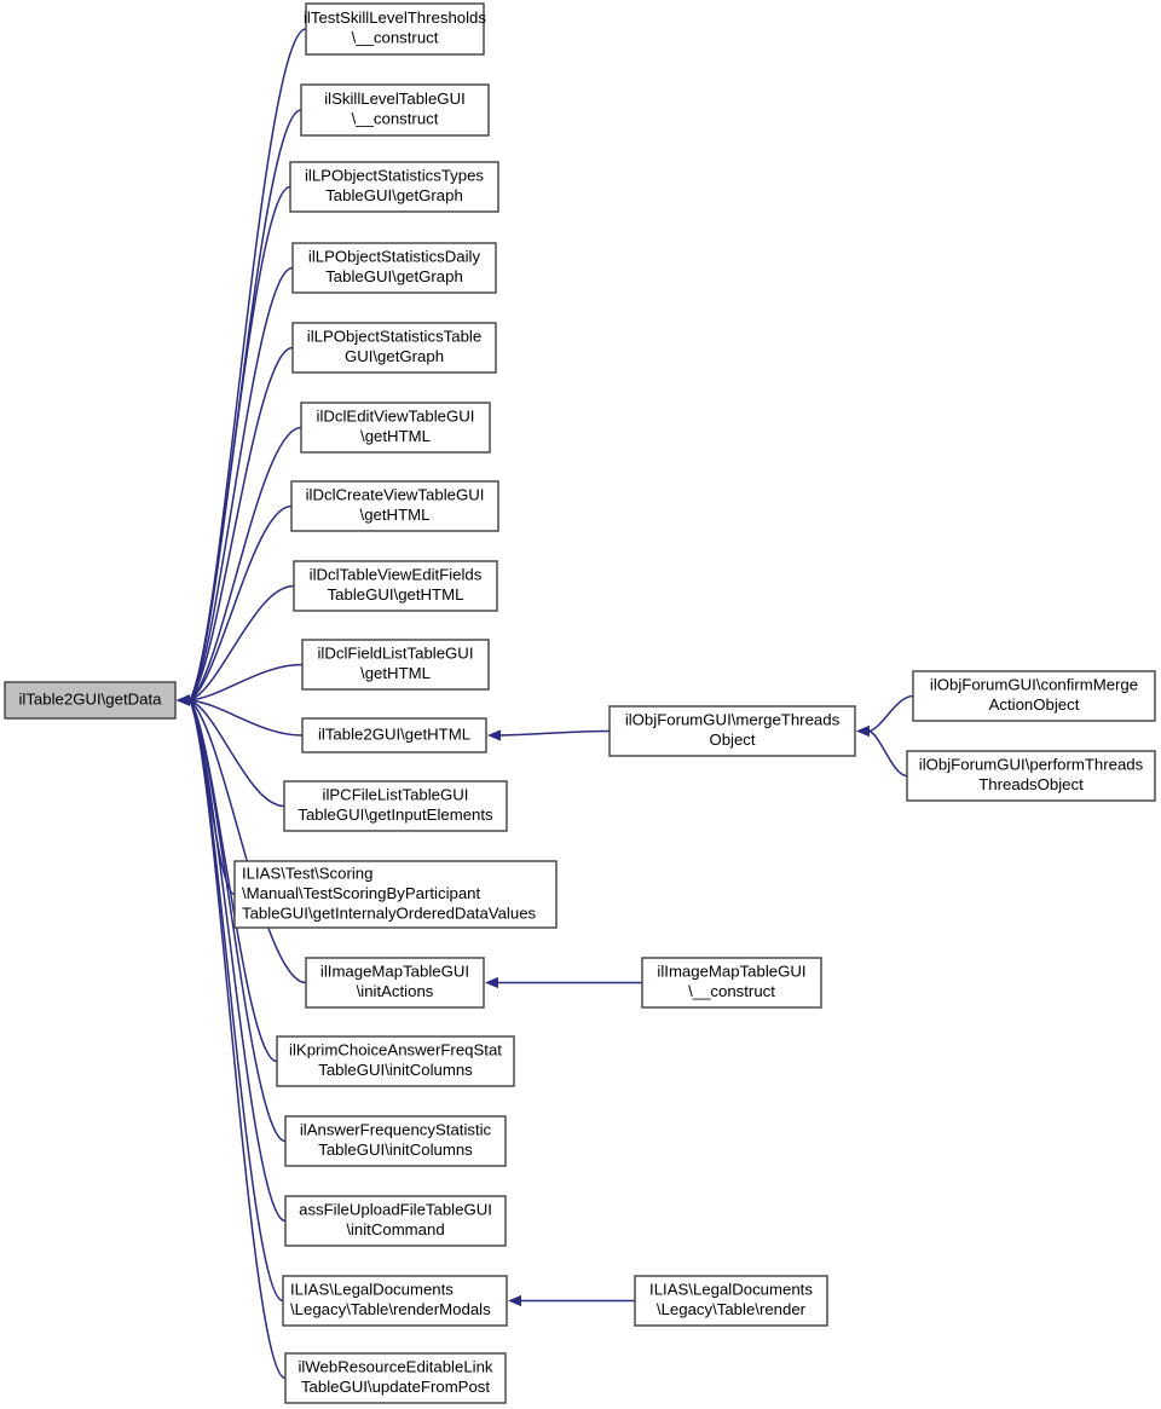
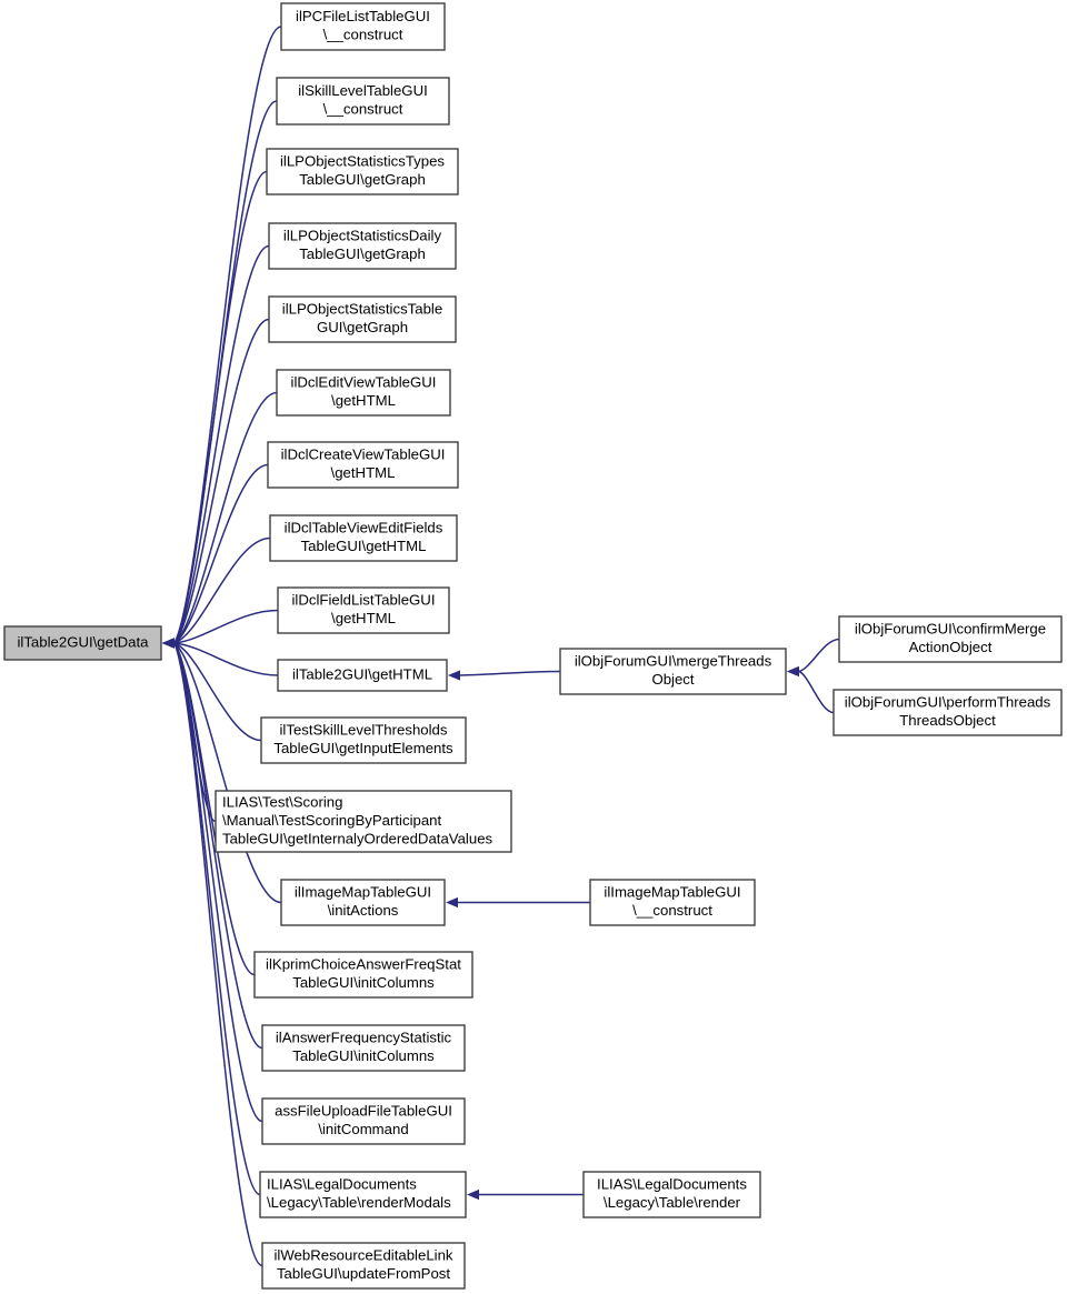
  ilTable2GUI\getData
- ilTestSkillLevelThresholds
+ ilPCFileListTableGUI
  \__construct
  ilSkillLevelTableGUI
  \__construct
  ilLPObjectStatisticsTypes
  TableGUI\getGraph
  ilLPObjectStatisticsDaily
  TableGUI\getGraph
  ilLPObjectStatisticsTable
  GUI\getGraph
  ilDclEditViewTableGUI
  \getHTML
  ilDclCreateViewTableGUI
  \getHTML
  ilDclTableViewEditFields
  TableGUI\getHTML
  ilDclFieldListTableGUI
  \getHTML
  ilTable2GUI\getHTML
- ilPCFileListTableGUI
+ ilTestSkillLevelThresholds
  TableGUI\getInputElements
  ILIAS\Test\Scoring
  \Manual\TestScoringByParticipant
  TableGUI\getInternalyOrderedDataValues
  ilImageMapTableGUI
  \initActions
  ilKprimChoiceAnswerFreqStat
  TableGUI\initColumns
  ilAnswerFrequencyStatistic
  TableGUI\initColumns
  assFileUploadFileTableGUI
  \initCommand
  ILIAS\LegalDocuments
  \Legacy\Table\renderModals
  ilWebResourceEditableLink
  TableGUI\updateFromPost
  ilObjForumGUI\mergeThreads
  Object
  ilImageMapTableGUI
  \__construct
  ILIAS\LegalDocuments
  \Legacy\Table\render
  ilObjForumGUI\confirmMerge
  ActionObject
  ilObjForumGUI\performThreads
  ThreadsObject
